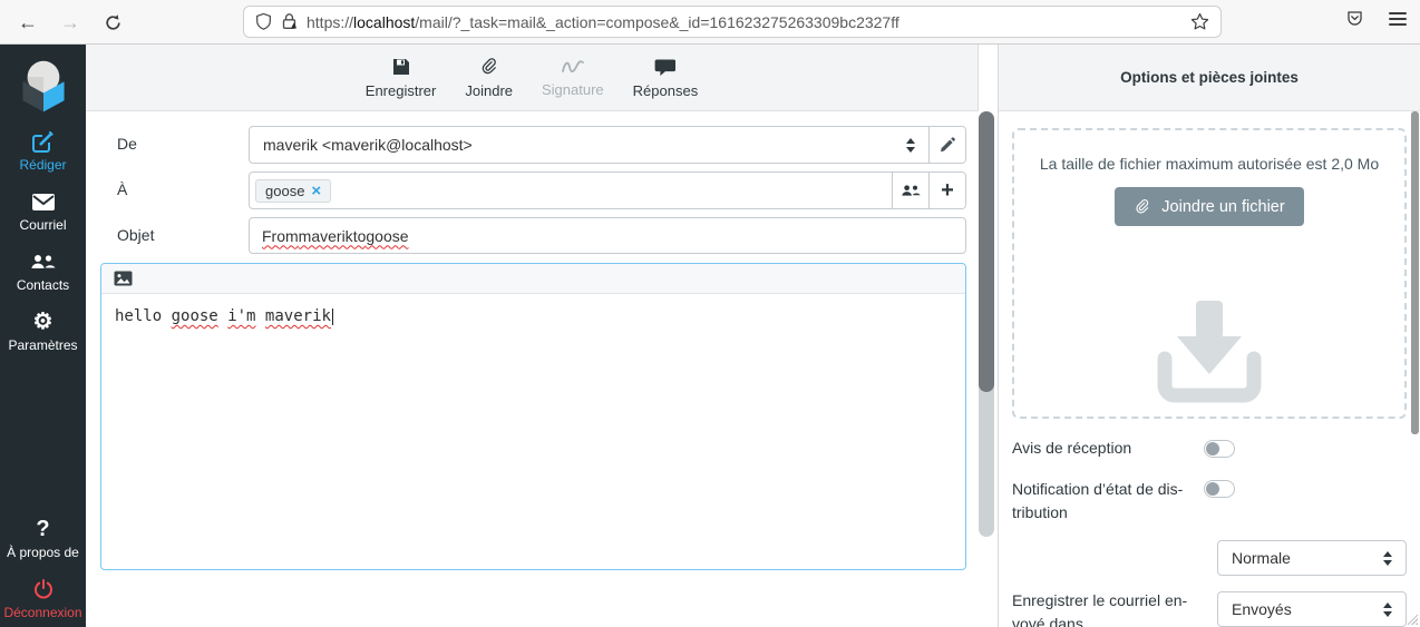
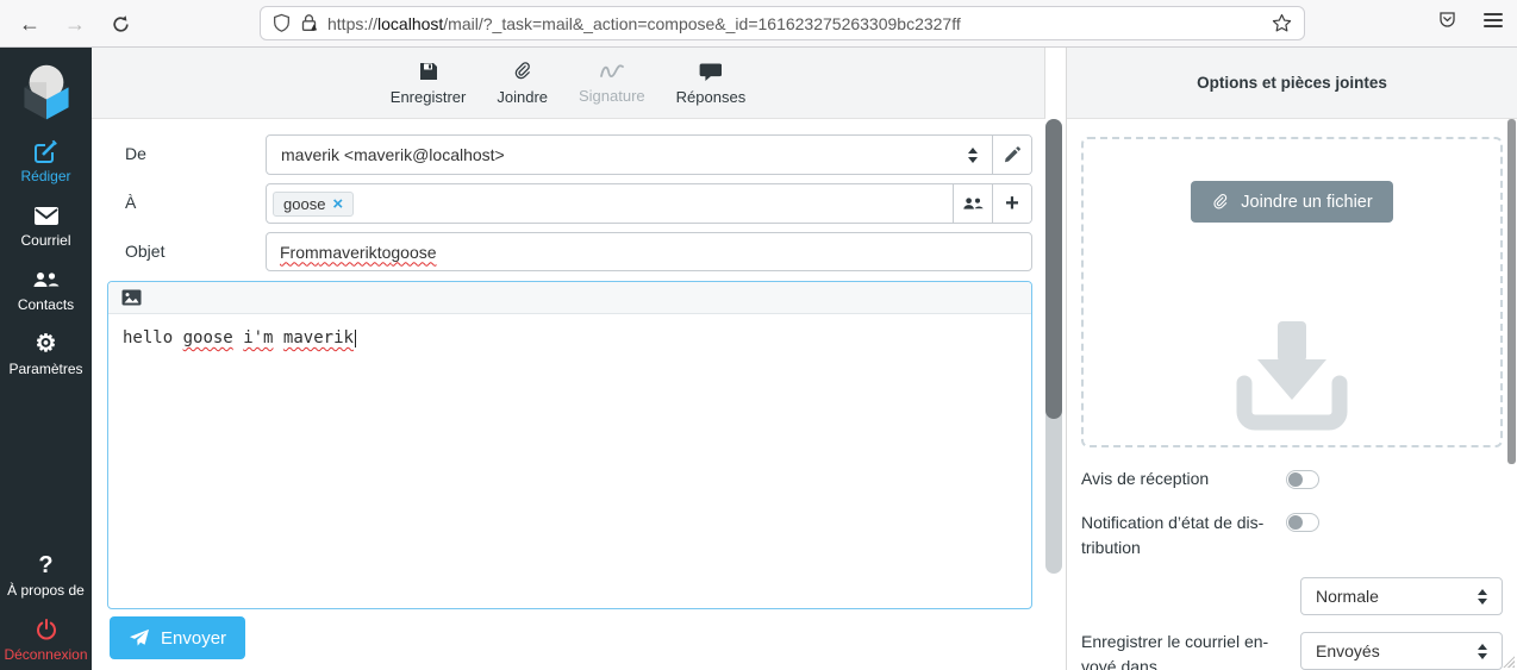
  ←
  →
  https://localhost/mail/?_task=mail&_action=compose&_id=161623275263309bc2327ff
  Rédiger
  Courriel
  Contacts
  ⚙
  Paramètres
  ?
  À propos de
  Déconnexion
  Enregistrer
  Joindre
  Signature
  Réponses
  De
  maverik <maverik@localhost>
  À
  goose
  ×
  +
  Objet
  From
  maverik
  to
  goose
  hello goose i'm maverik
+ Envoyer
  Options et pièces jointes
- La taille de fichier maximum autorisée est 2,0 Mo
  Joindre un fichier
  Avis de réception
  Notification d’état de dis-
  tribution
  Normale
  Enregistrer le courriel en-
  voyé dans
  Envoyés
